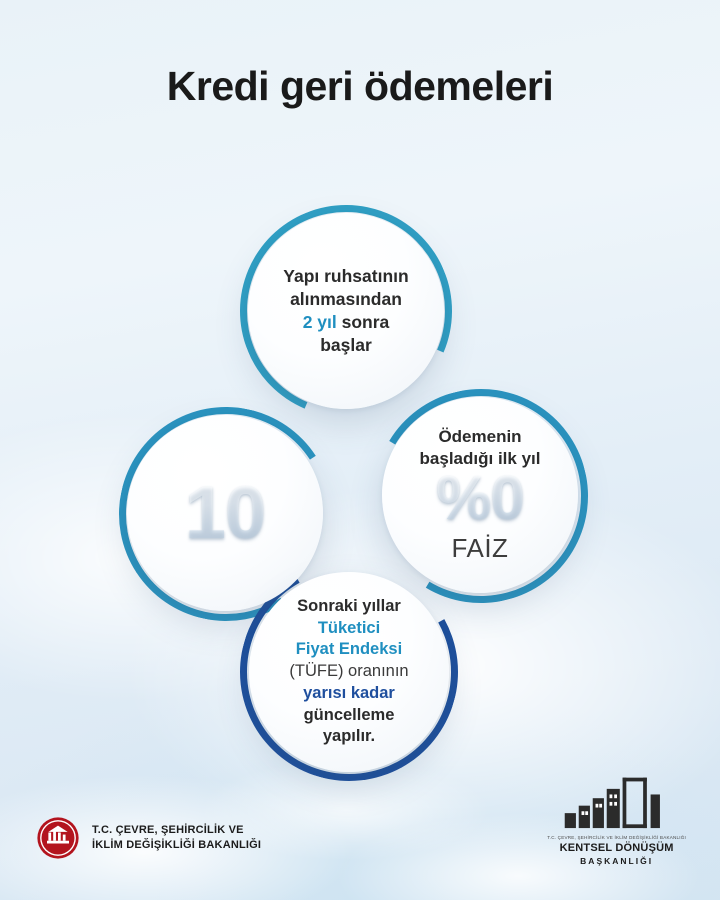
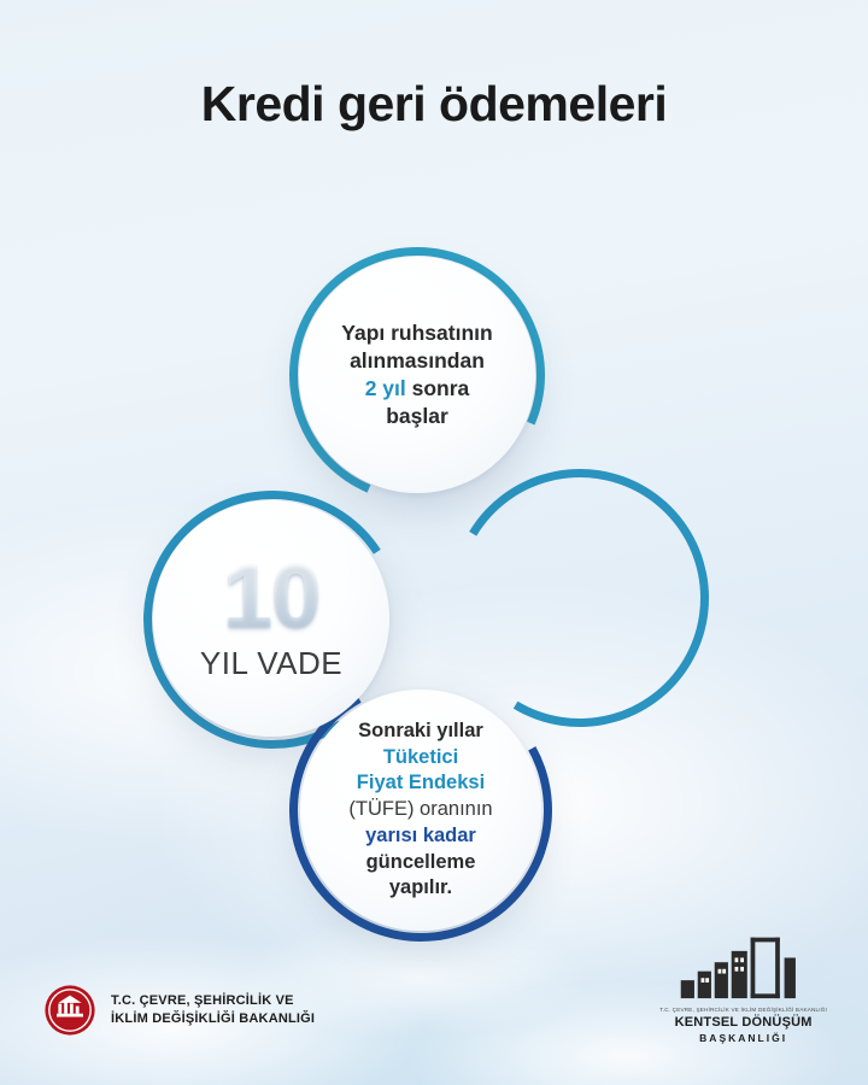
  Kredi geri ödemeleri
  Yapı ruhsatının
  alınmasından
  2 yıl sonra
  başlar
- Ödemenin
- başladığı ilk yıl
- %0
- FAİZ
  10
+ YIL VADE
  Sonraki yıllar
  Tüketici
  Fiyat Endeksi
  (TÜFE) oranının
  yarısı kadar
  güncelleme
  yapılır.
  T.C. ÇEVRE, ŞEHİRCİLİK VE
  İKLİM DEĞİŞİKLİĞİ BAKANLIĞI
  KENTSEL DÖNÜŞÜM
  BAŞKANLIĞI
